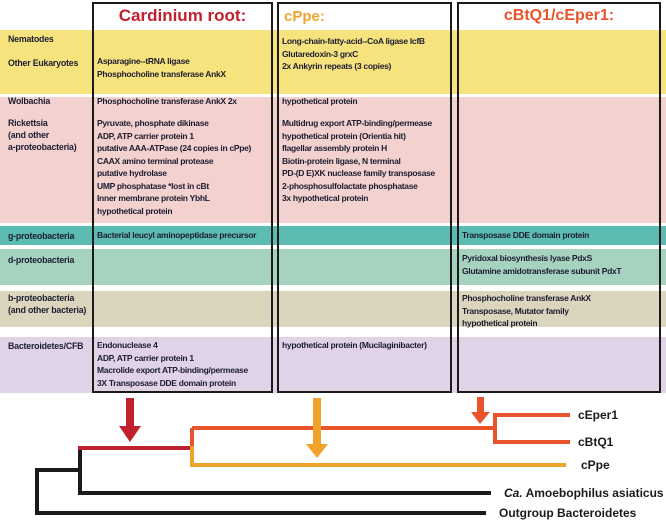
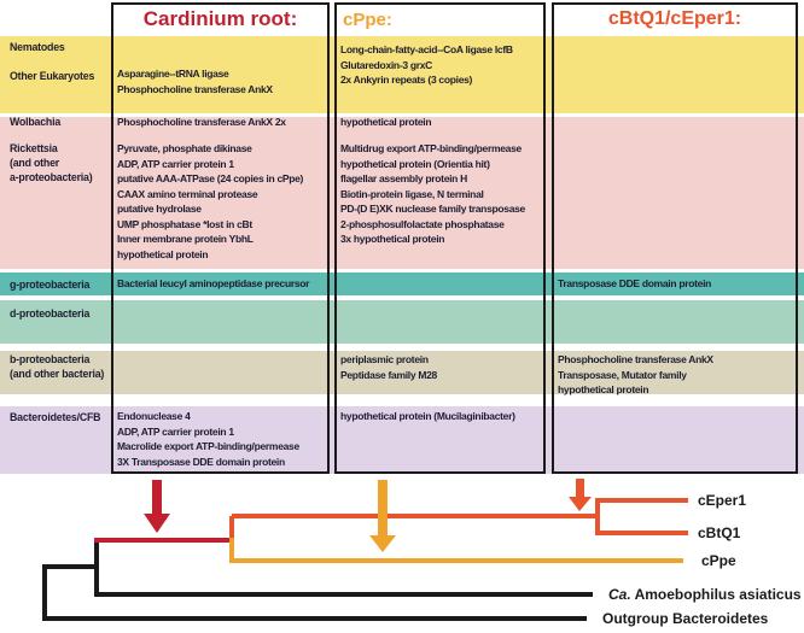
  Cardinium root:
  cPpe:
  cBtQ1/cEper1:
  Nematodes
  Other Eukaryotes
  Wolbachia
  Rickettsia
  (and other
  a-proteobacteria)
  g-proteobacteria
  d-proteobacteria
  b-proteobacteria
  (and other bacteria)
  Bacteroidetes/CFB
  Asparagine--tRNA ligase
  Phosphocholine transferase AnkX
  Phosphocholine transferase AnkX 2x
  Pyruvate, phosphate dikinase
  ADP, ATP carrier protein 1
  putative AAA-ATPase (24 copies in cPpe)
  CAAX amino terminal protease
  putative hydrolase
  UMP phosphatase *lost in cBt
  Inner membrane protein YbhL
  hypothetical protein
  Bacterial leucyl aminopeptidase precursor
  Endonuclease 4
  ADP, ATP carrier protein 1
  Macrolide export ATP-binding/permease
  3X Transposase DDE domain protein
  Long-chain-fatty-acid--CoA ligase lcfB
  Glutaredoxin-3 grxC
  2x Ankyrin repeats (3 copies)
  hypothetical protein
  Multidrug export ATP-binding/permease
  hypothetical protein (Orientia hit)
  flagellar assembly protein H
  Biotin-protein ligase, N terminal
  PD-(D E)XK nuclease family transposase
  2-phosphosulfolactate phosphatase
  3x hypothetical protein
+ periplasmic protein
+ Peptidase family M28
  hypothetical protein (Mucilaginibacter)
  Transposase DDE domain protein
- Pyridoxal biosynthesis lyase PdxS
- Glutamine amidotransferase subunit PdxT
  Phosphocholine transferase AnkX
  Transposase, Mutator family
  hypothetical protein
  cEper1
  cBtQ1
  cPpe
  Ca. Amoebophilus asiaticus
  Outgroup Bacteroidetes
